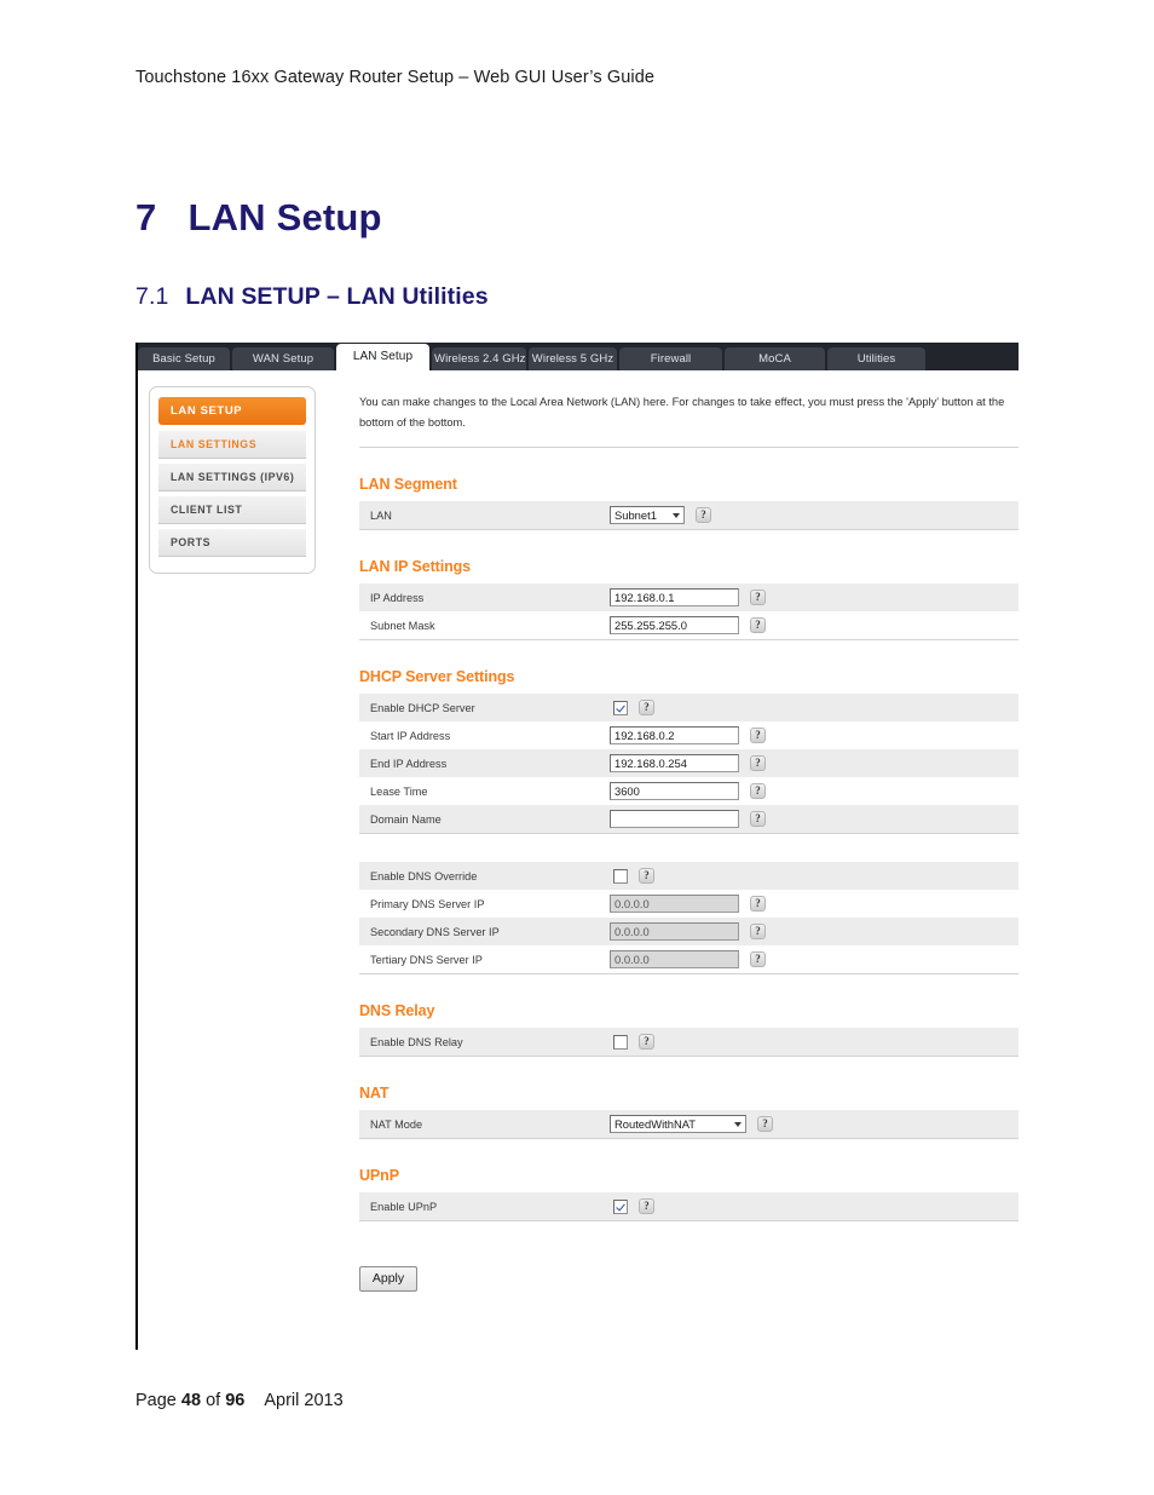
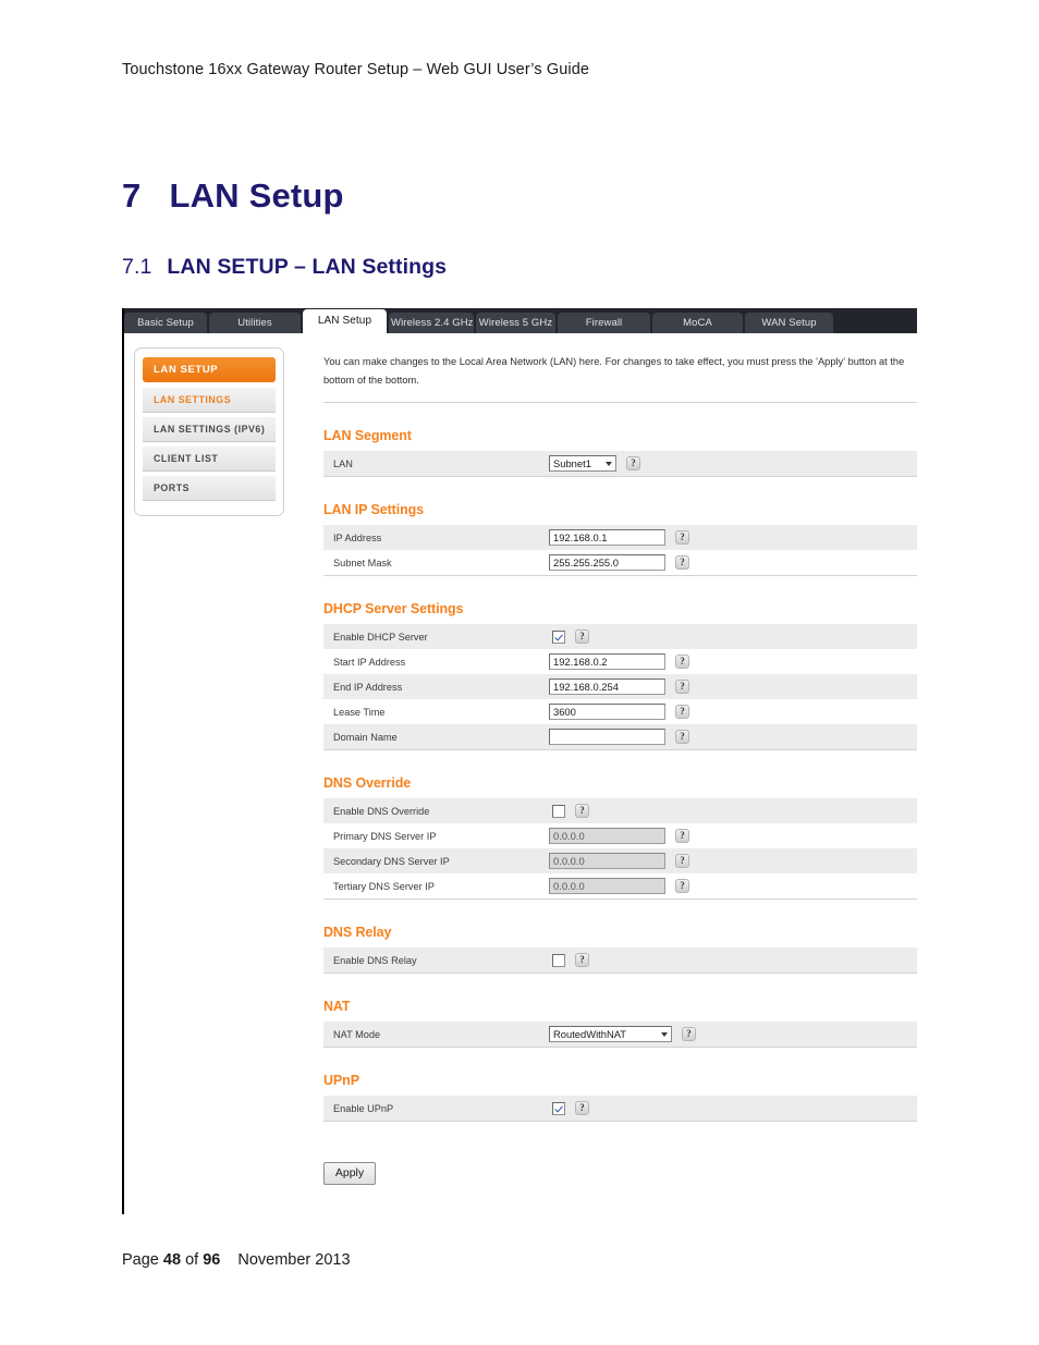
  Touchstone 16xx Gateway Router Setup – Web GUI User’s Guide
  7 LAN Setup
- 7.1 LAN SETUP – LAN Utilities
+ 7.1 LAN SETUP – LAN Settings
- Page 48 of 96 April 2013
+ Page 48 of 96 November 2013
  Basic Setup
- WAN Setup
+ Utilities
  LAN Setup
  Wireless 2.4 GHz
  Wireless 5 GHz
  Firewall
  MoCA
- Utilities
+ WAN Setup
  LAN SETUP
  LAN SETTINGS
  LAN SETTINGS (IPV6)
  CLIENT LIST
  PORTS
  You can make changes to the Local Area Network (LAN) here. For changes to take effect, you must press the 'Apply' button at the bottom of the bottom.
  LAN Segment
  LAN
  Subnet1
  ?
  LAN IP Settings
  IP Address
  192.168.0.1
  ?
  Subnet Mask
  255.255.255.0
  ?
  DHCP Server Settings
  Enable DHCP Server
  ?
  Start IP Address
  192.168.0.2
  ?
  End IP Address
  192.168.0.254
  ?
  Lease Time
  3600
  ?
  Domain Name
  ?
+ DNS Override
  Enable DNS Override
  ?
  Primary DNS Server IP
  0.0.0.0
  ?
  Secondary DNS Server IP
  0.0.0.0
  ?
  Tertiary DNS Server IP
  0.0.0.0
  ?
  DNS Relay
  Enable DNS Relay
  ?
  NAT
  NAT Mode
  RoutedWithNAT
  ?
  UPnP
  Enable UPnP
  ?
  Apply
